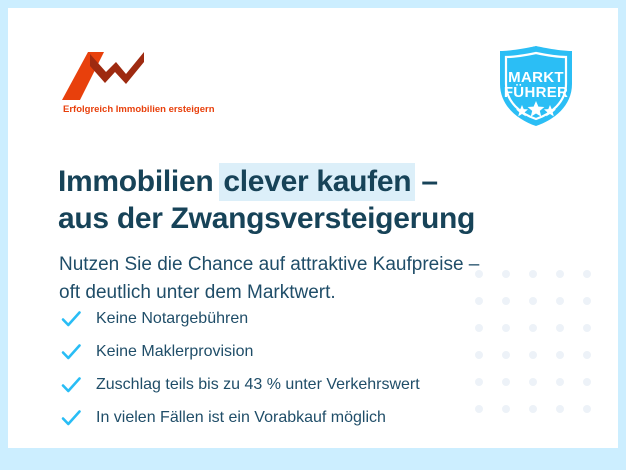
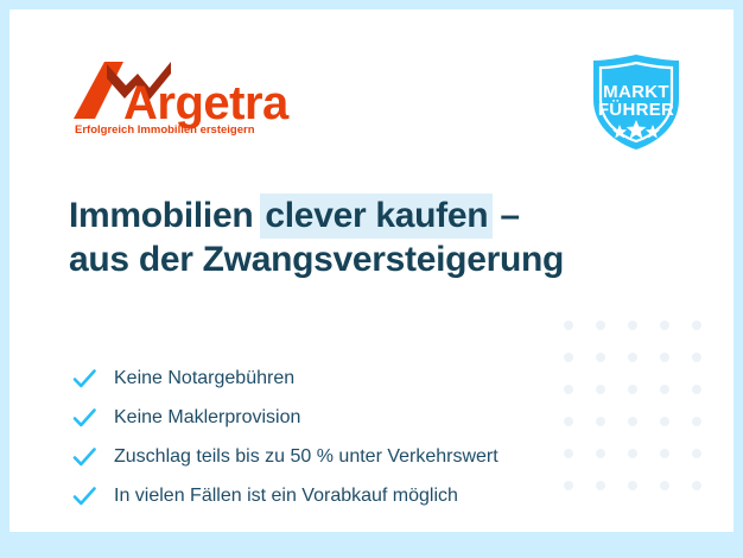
+ Argetra
  Erfolgreich Immobilien ersteigern
  MARKT
  FÜHRER
  Immobilien clever kaufen –
  aus der Zwangsversteigerung
- Nutzen Sie die Chance auf attraktive Kaufpreise –
- oft deutlich unter dem Marktwert.
  Keine Notargebühren
  Keine Maklerprovision
- Zuschlag teils bis zu 43 % unter Verkehrswert
+ Zuschlag teils bis zu 50 % unter Verkehrswert
  In vielen Fällen ist ein Vorabkauf möglich
